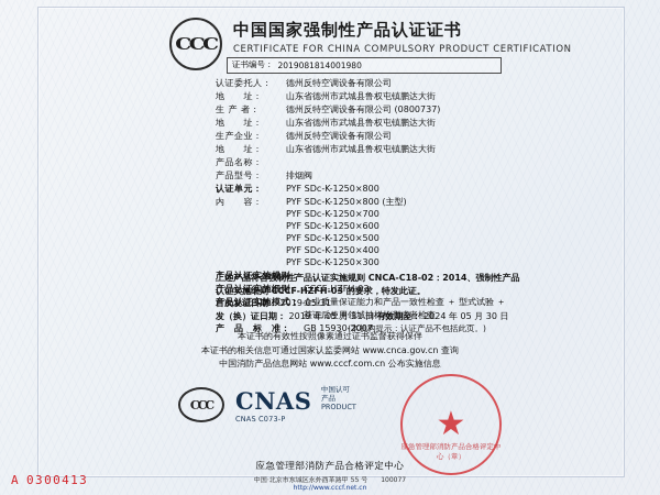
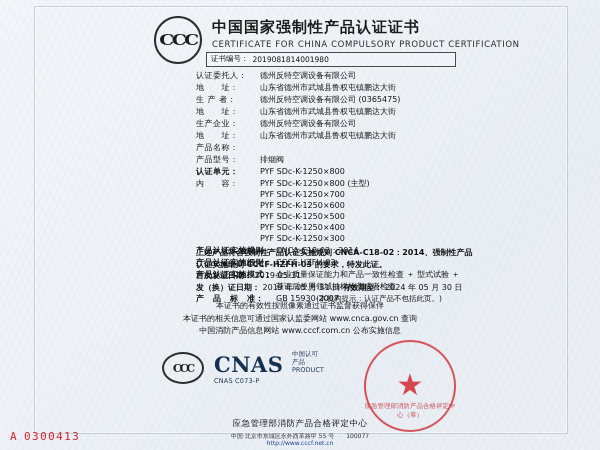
  CCC
  中国国家强制性产品认证证书
  CERTIFICATE FOR CHINA COMPULSORY PRODUCT CERTIFICATION
  证书编号：
  2019081814001980
  认证委托人：
  德州反特空调设备有限公司
  地 址：
  山东省德州市武城县鲁权屯镇鹏达大街
  生 产 者：
- 德州反特空调设备有限公司 (0800737)
+ 德州反特空调设备有限公司 (0365475)
  地 址：
  山东省德州市武城县鲁权屯镇鹏达大街
  生产企业：
  德州反特空调设备有限公司
  地 址：
  山东省德州市武城县鲁权屯镇鹏达大街
  产品名称：
  产品型号：
  排烟阀
  认证单元：
  PYF SDc-K-1250×800
  内 容：
  PYF SDc-K-1250×800 (主型)
  PYF SDc-K-1250×700
  PYF SDc-K-1250×600
  PYF SDc-K-1250×500
  PYF SDc-K-1250×400
  PYF SDc-K-1250×300
  产品认证实施规则：
+ CNCA-C18-02：2014
  产品认证实施细则：
  CCCF-HZFH-03
  产品认证实施模式：
  企业质量保证能力和产品一致性检查 ＋ 型式试验 ＋
  获证后使用领域抽样检测或者检查
  产 品 标 准：
  GB 15930-2007
  上述产品符合强制性产品认证实施规则 CNCA-C18-02：2014、强制性产品
  认证实施细则 CCCF-HZFH-03 的要求，特发此证。
  首次发证日期： 2019-05-31
  发（换）证日期： 2019 年 05 月 31 日 有效期至： 2024 年 05 月 30 日
  (本机构提示：认证产品不包括此页。)
  本证书的有效性按照像素通过证书监督获得保伴
  本证书的相关信息可通过国家认监委网站 www.cnca.gov.cn 查询
  中国消防产品信息网站 www.cccf.com.cn 公布实施信息
  CCC
  CNAS
  CNAS C073-P
  中国认可
  产品
  PRODUCT
  ★
  应急管理部消防产品合格评定中心（章）
  应急管理部消防产品合格评定中心
  A 0300413
